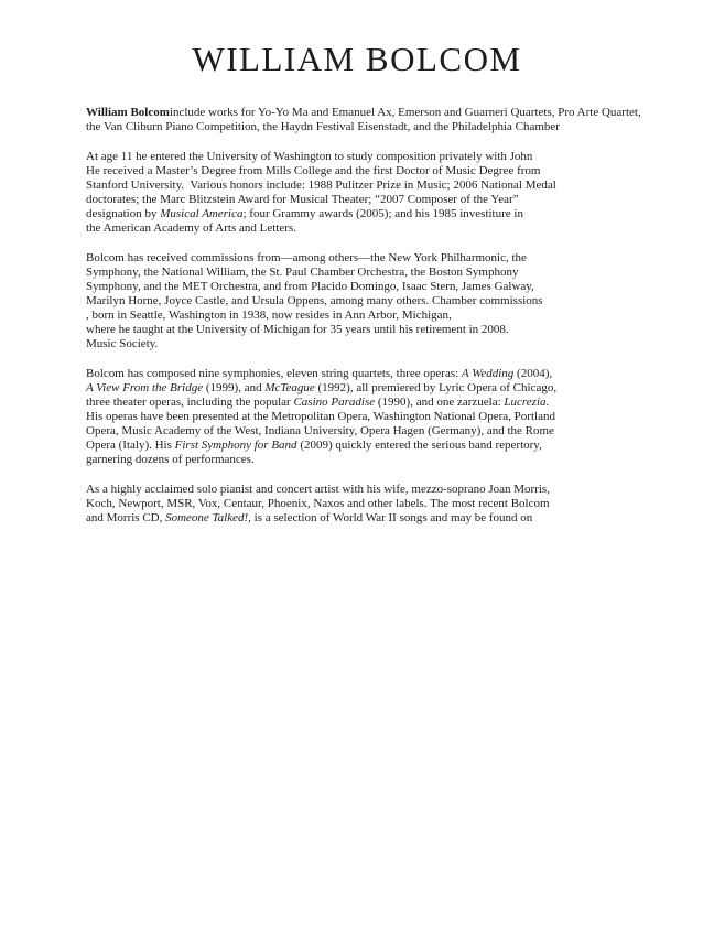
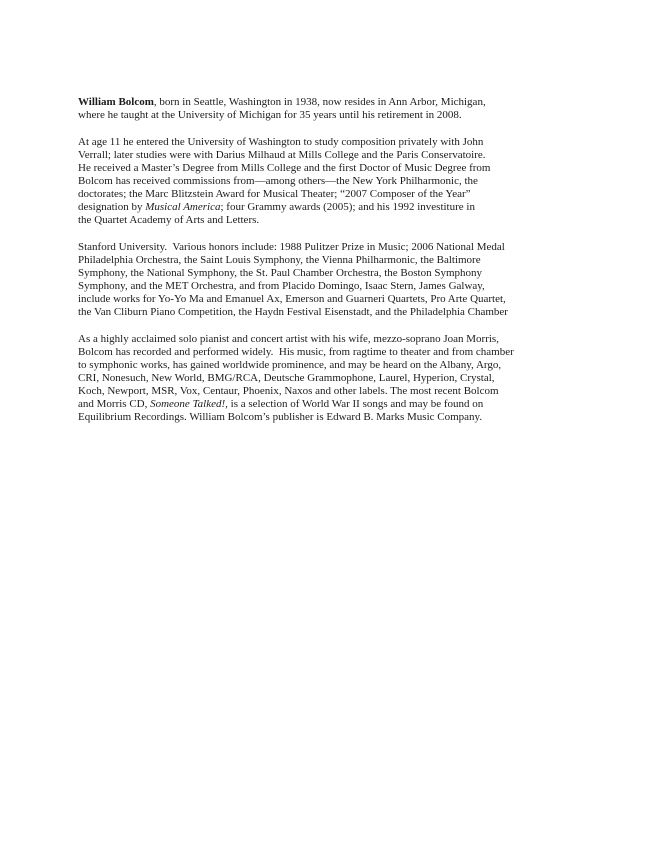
- WILLIAM BOLCOM
- William Bolcominclude works for Yo-Yo Ma and Emanuel Ax, Emerson and Guarneri Quartets, Pro Arte Quartet,
+ William Bolcom, born in Seattle, Washington in 1938, now resides in Ann Arbor, Michigan,
- the Van Cliburn Piano Competition, the Haydn Festival Eisenstadt, and the Philadelphia Chamber
+ where he taught at the University of Michigan for 35 years until his retirement in 2008.
  At age 11 he entered the University of Washington to study composition privately with John
+ Verrall; later studies were with Darius Milhaud at Mills College and the Paris Conservatoire.
  He received a Master’s Degree from Mills College and the first Doctor of Music Degree from
- Stanford University. Various honors include: 1988 Pulitzer Prize in Music; 2006 National Medal
+ Bolcom has received commissions from—among others—the New York Philharmonic, the
  doctorates; the Marc Blitzstein Award for Musical Theater; “2007 Composer of the Year”
- designation by Musical America; four Grammy awards (2005); and his 1985 investiture in
+ designation by Musical America; four Grammy awards (2005); and his 1992 investiture in
- the American Academy of Arts and Letters.
+ the Quartet Academy of Arts and Letters.
- Bolcom has received commissions from—among others—the New York Philharmonic, the
+ Stanford University. Various honors include: 1988 Pulitzer Prize in Music; 2006 National Medal
+ Philadelphia Orchestra, the Saint Louis Symphony, the Vienna Philharmonic, the Baltimore
- Symphony, the National William, the St. Paul Chamber Orchestra, the Boston Symphony
+ Symphony, the National Symphony, the St. Paul Chamber Orchestra, the Boston Symphony
  Symphony, and the MET Orchestra, and from Placido Domingo, Isaac Stern, James Galway,
- Marilyn Horne, Joyce Castle, and Ursula Oppens, among many others. Chamber commissions
- , born in Seattle, Washington in 1938, now resides in Ann Arbor, Michigan,
+ include works for Yo-Yo Ma and Emanuel Ax, Emerson and Guarneri Quartets, Pro Arte Quartet,
- where he taught at the University of Michigan for 35 years until his retirement in 2008.
+ the Van Cliburn Piano Competition, the Haydn Festival Eisenstadt, and the Philadelphia Chamber
- Music Society.
- Bolcom has composed nine symphonies, eleven string quartets, three operas: A Wedding (2004),
- A View From the Bridge (1999), and McTeague (1992), all premiered by Lyric Opera of Chicago,
- three theater operas, including the popular Casino Paradise (1990), and one zarzuela: Lucrezia.
- His operas have been presented at the Metropolitan Opera, Washington National Opera, Portland
- Opera, Music Academy of the West, Indiana University, Opera Hagen (Germany), and the Rome
- Opera (Italy). His First Symphony for Band (2009) quickly entered the serious band repertory,
- garnering dozens of performances.
  As a highly acclaimed solo pianist and concert artist with his wife, mezzo-soprano Joan Morris,
+ Bolcom has recorded and performed widely. His music, from ragtime to theater and from chamber
+ to symphonic works, has gained worldwide prominence, and may be heard on the Albany, Argo,
+ CRI, Nonesuch, New World, BMG/RCA, Deutsche Grammophone, Laurel, Hyperion, Crystal,
  Koch, Newport, MSR, Vox, Centaur, Phoenix, Naxos and other labels. The most recent Bolcom
  and Morris CD, Someone Talked!, is a selection of World War II songs and may be found on
+ Equilibrium Recordings. William Bolcom’s publisher is Edward B. Marks Music Company.
